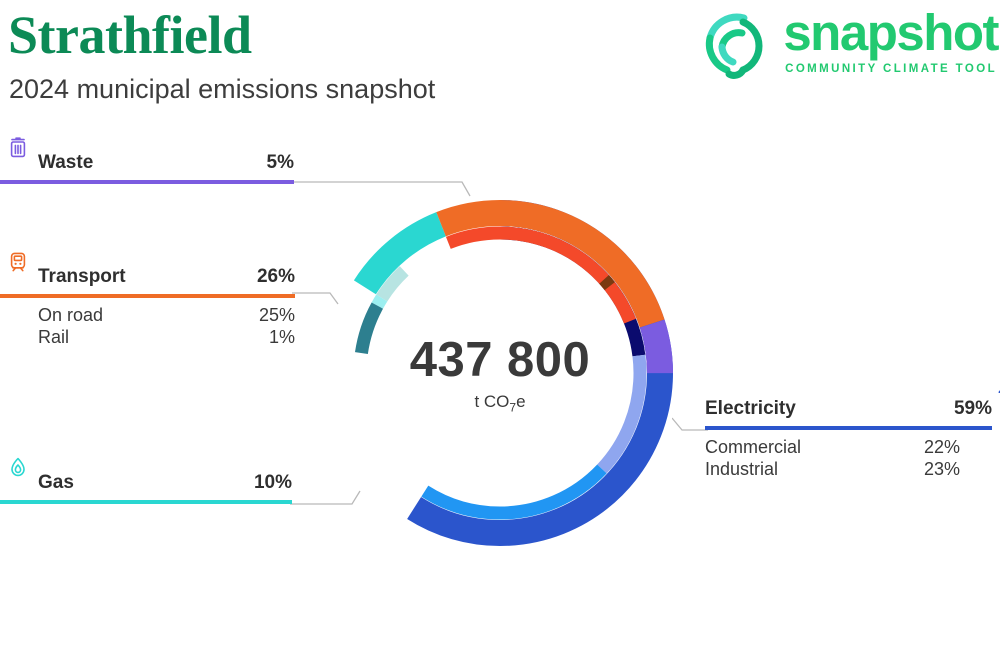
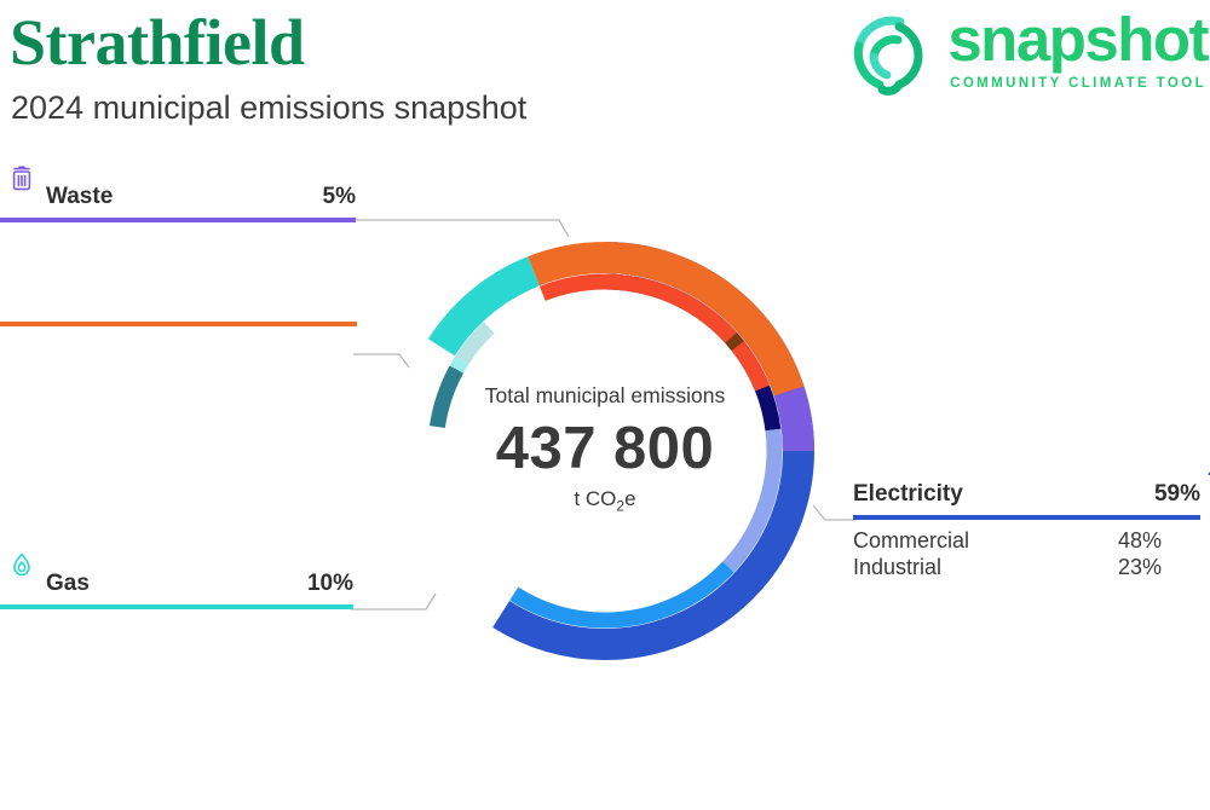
  Strathfield
  2024 municipal emissions snapshot
  snapshot
  COMMUNITY CLIMATE TOOL
+ Total municipal emissions
  437 800
- t CO7e
+ t CO2e
  Waste
  5%
- Transport
- 26%
- On road
- 25%
- Rail
- 1%
  Gas
  10%
  Electricity
  59%
  Commercial
- 22%
+ 48%
  Industrial
  23%
